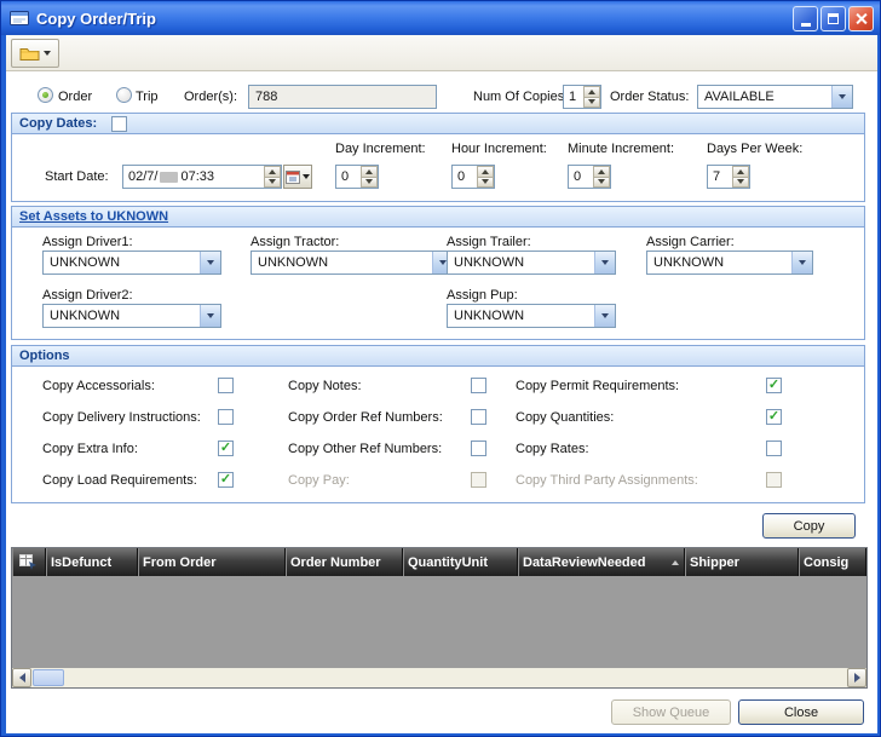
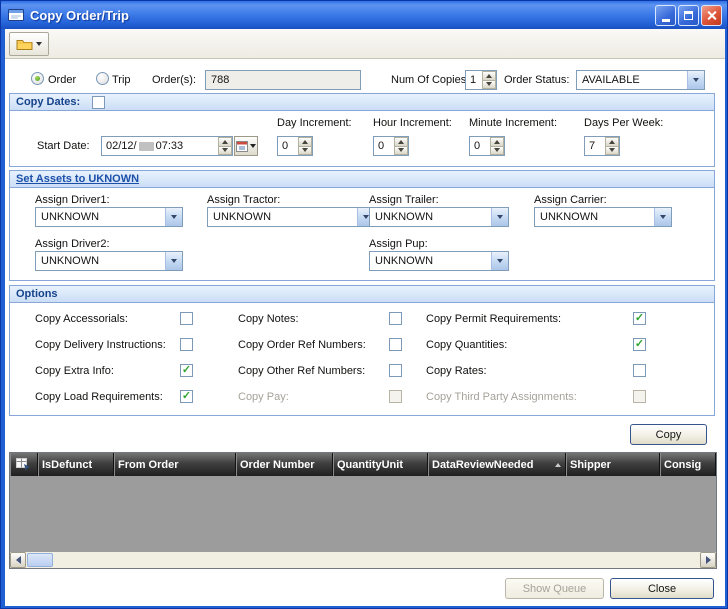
  Copy Order/Trip
  Order
  Trip
  Order(s):
  788
  Num Of Copies
  1
  Order Status:
  AVAILABLE
  Copy Dates:
  Day Increment:
  Hour Increment:
  Minute Increment:
  Days Per Week:
  Start Date:
- 02/7/
+ 02/12/
  07:33
  0
  0
  0
  7
  Set Assets to UKNOWN
  Assign Driver1:
  Assign Tractor:
  Assign Trailer:
  Assign Carrier:
  UNKNOWN
  UNKNOWN
  UNKNOWN
  UNKNOWN
  Assign Driver2:
  Assign Pup:
  UNKNOWN
  UNKNOWN
  Options
  Copy Accessorials:
  Copy Notes:
  Copy Permit Requirements:
  ✓
  Copy Delivery Instructions:
  Copy Order Ref Numbers:
  Copy Quantities:
  ✓
  Copy Extra Info:
  ✓
  Copy Other Ref Numbers:
  Copy Rates:
  Copy Load Requirements:
  ✓
  Copy Pay:
  Copy Third Party Assignments:
  Copy
  IsDefunct
  From Order
  Order Number
  QuantityUnit
  DataReviewNeeded
  Shipper
  Consig
  Show Queue
  Close
